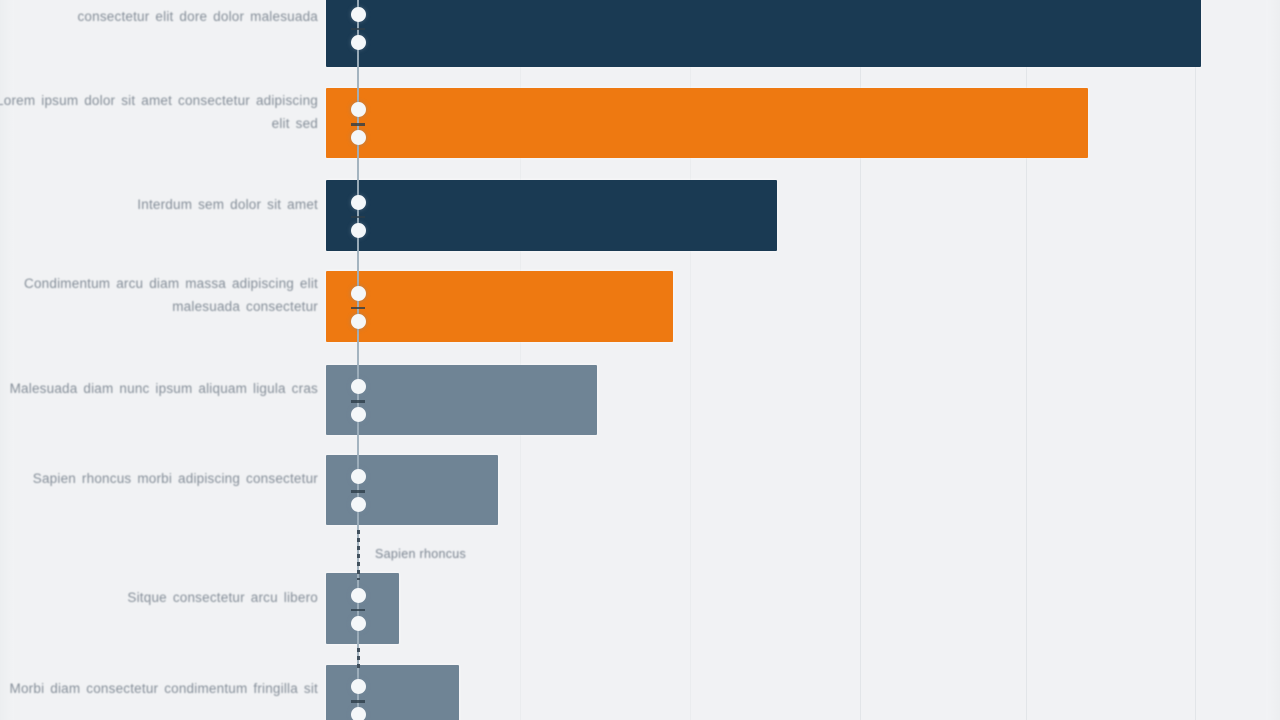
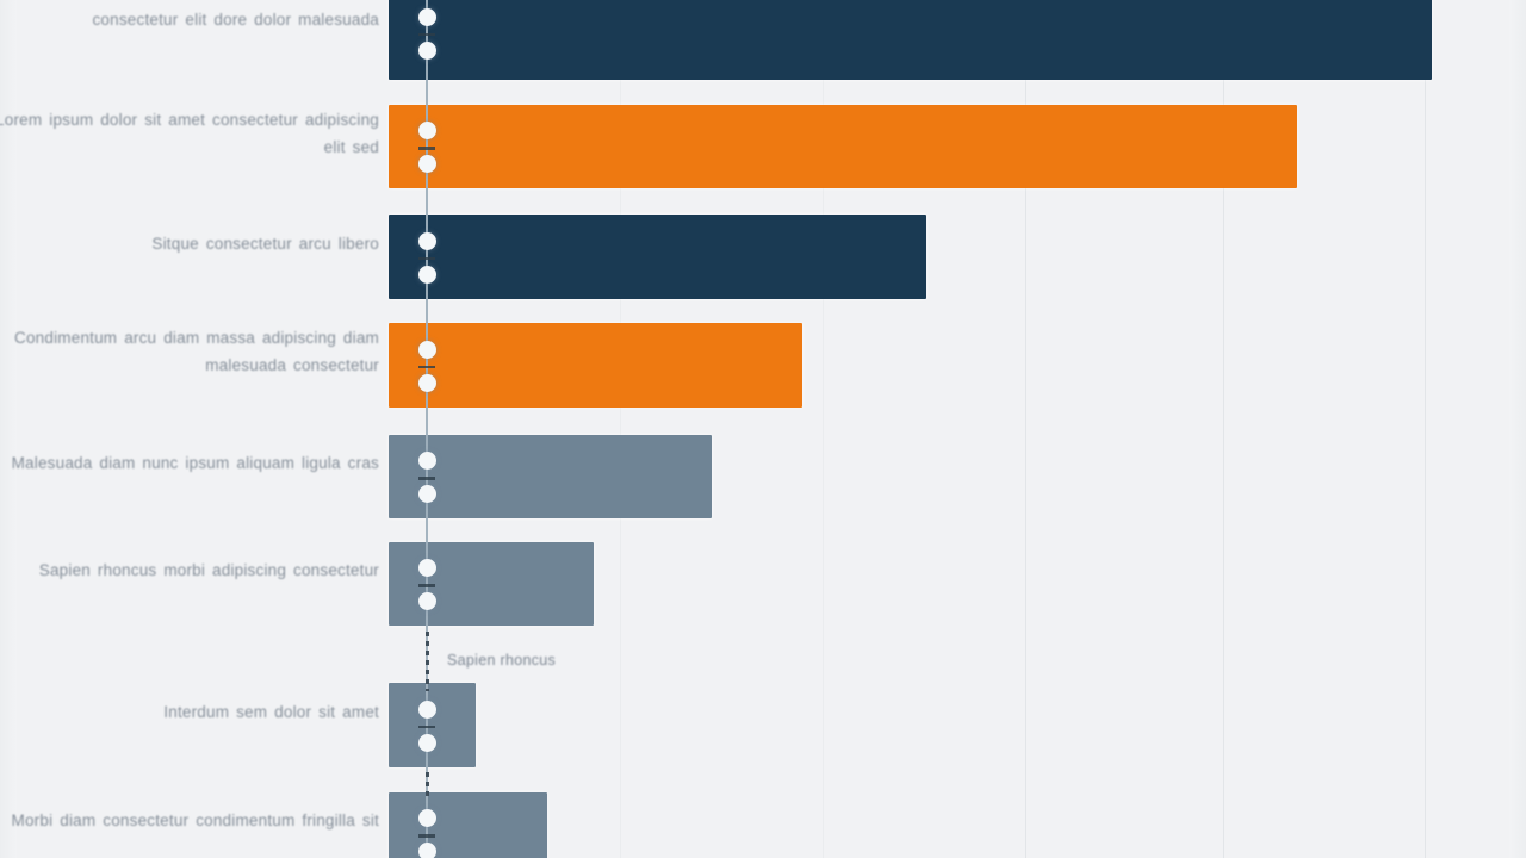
  consectetur elit dore dolor malesuada
  orem ipsum dolor sit amet consectetur adipiscing elit sed
- Interdum sem dolor sit amet
+ Sitque consectetur arcu libero
- Condimentum arcu diam massa adipiscing elit malesuada consectetur
+ Condimentum arcu diam massa adipiscing diam malesuada consectetur
  Malesuada diam nunc ipsum aliquam ligula cras
  Sapien rhoncus morbi adipiscing consectetur
- Sitque consectetur arcu libero
+ Interdum sem dolor sit amet
  Morbi diam consectetur condimentum fringilla sit
  Sapien rhoncus
